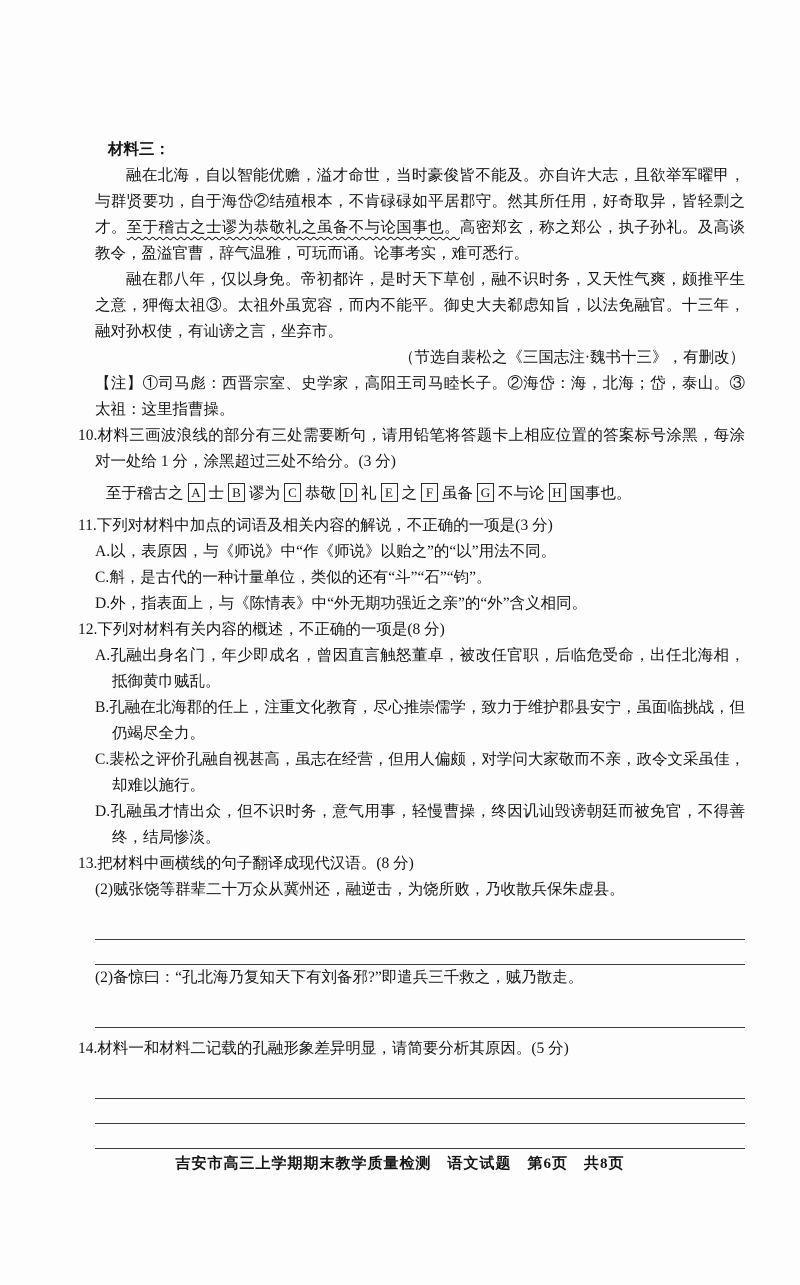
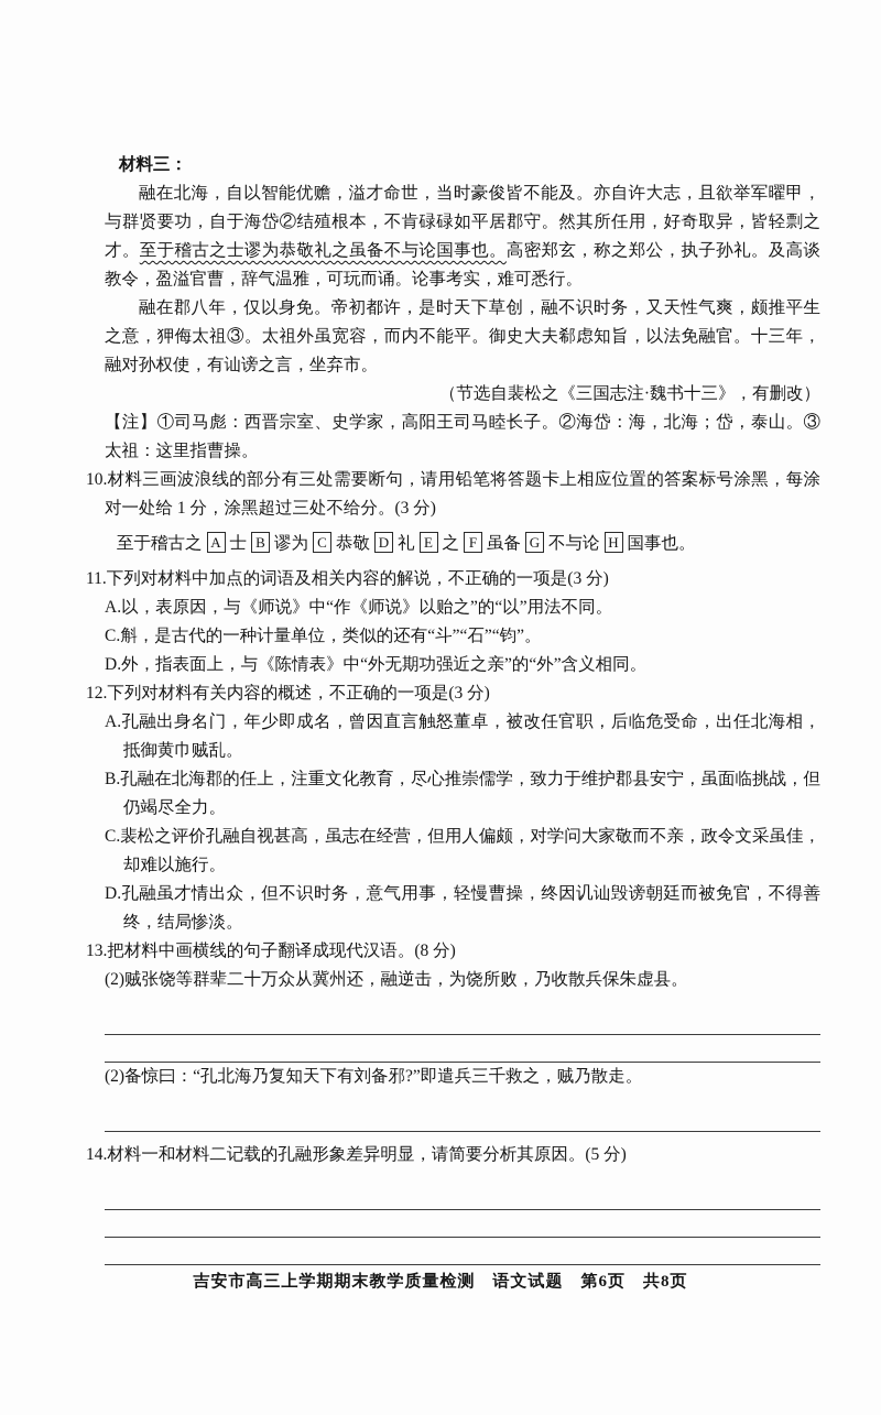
  材料三：
  融在北海，自以智能优赡，溢才命世，当时豪俊皆不能及。亦自许大志，且欲举军曜甲，与群贤要功，自于海岱②结殖根本，不肯碌碌如平居郡守。然其所任用，好奇取异，皆轻剽之才。至于稽古之士谬为恭敬礼之虽备不与论国事也。高密郑玄，称之郑公，执子孙礼。及高谈教令，盈溢官曹，辞气温雅，可玩而诵。论事考实，难可悉行。
  融在郡八年，仅以身免。帝初都许，是时天下草创，融不识时务，又天性气爽，颇推平生之意，狎侮太祖③。太祖外虽宽容，而内不能平。御史大夫郗虑知旨，以法免融官。十三年，融对孙权使，有讪谤之言，坐弃市。
  （节选自裴松之《三国志注·魏书十三》，有删改）
  【注】①司马彪：西晋宗室、史学家，高阳王司马睦长子。②海岱：海，北海；岱，泰山。③太祖：这里指曹操。
  10.材料三画波浪线的部分有三处需要断句，请用铅笔将答题卡上相应位置的答案标号涂黑，每涂对一处给 1 分，涂黑超过三处不给分。(3 分)
  至于稽古之 A 士 B 谬为 C 恭敬 D 礼 E 之 F 虽备 G 不与论 H 国事也。
  11.下列对材料中加点的词语及相关内容的解说，不正确的一项是(3 分)
  A.以，表原因，与《师说》中“作《师说》以贻之”的“以”用法不同。
  C.斛，是古代的一种计量单位，类似的还有“斗”“石”“钧”。
  D.外，指表面上，与《陈情表》中“外无期功强近之亲”的“外”含义相同。
- 12.下列对材料有关内容的概述，不正确的一项是(8 分)
+ 12.下列对材料有关内容的概述，不正确的一项是(3 分)
  A.孔融出身名门，年少即成名，曾因直言触怒董卓，被改任官职，后临危受命，出任北海相，抵御黄巾贼乱。
  B.孔融在北海郡的任上，注重文化教育，尽心推崇儒学，致力于维护郡县安宁，虽面临挑战，但仍竭尽全力。
  C.裴松之评价孔融自视甚高，虽志在经营，但用人偏颇，对学问大家敬而不亲，政令文采虽佳，却难以施行。
  D.孔融虽才情出众，但不识时务，意气用事，轻慢曹操，终因讥讪毁谤朝廷而被免官，不得善终，结局惨淡。
  13.把材料中画横线的句子翻译成现代汉语。(8 分)
  (2)贼张饶等群辈二十万众从冀州还，融逆击，为饶所败，乃收散兵保朱虚县。
  (2)备惊曰：“孔北海乃复知天下有刘备邪?”即遣兵三千救之，贼乃散走。
  14.材料一和材料二记载的孔融形象差异明显，请简要分析其原因。(5 分)
  吉安市高三上学期期末教学质量检测 语文试题 第6页 共8页
